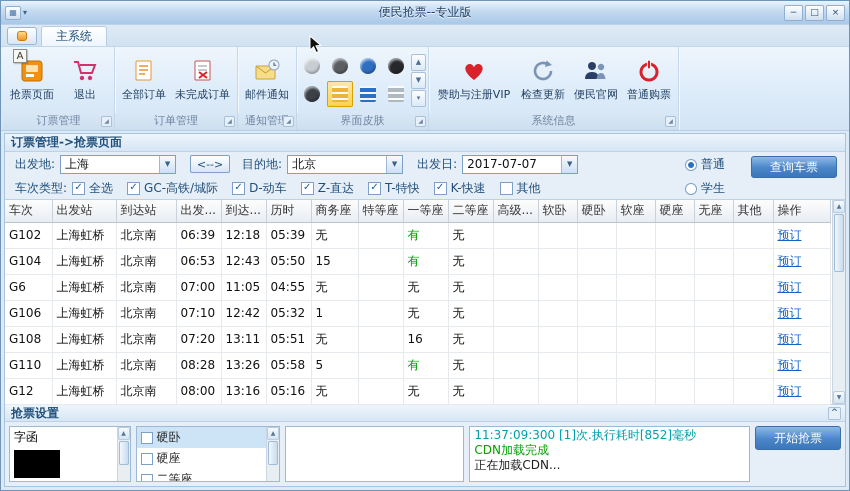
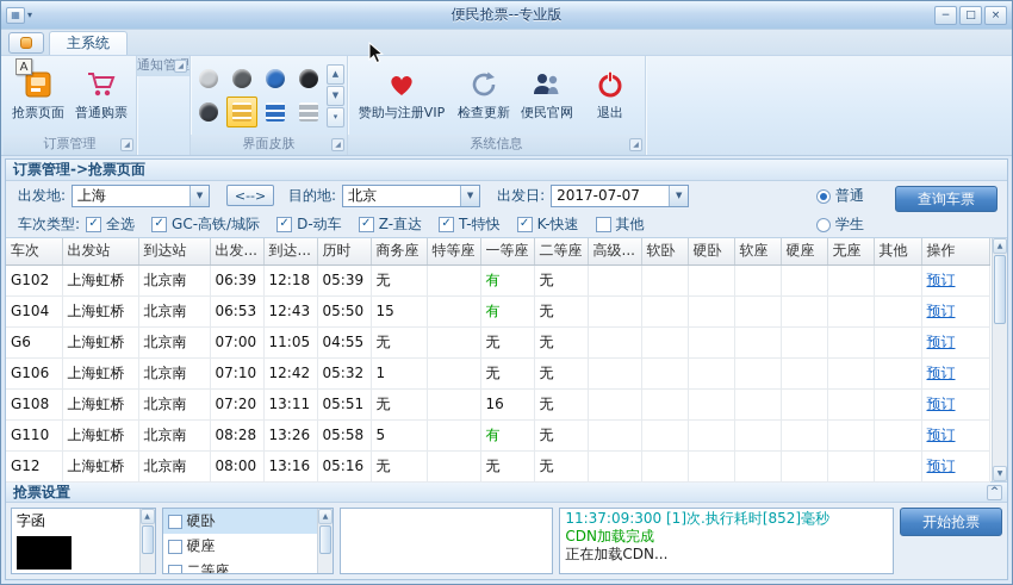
  ▦
  ▾
  便民抢票--专业版
  −
  □
  ×
  主系统
  A
  抢票页面
- 退出
+ 普通购票
  订票管理
- 全部订单
- 未完成订单
- 订单管理
- 邮件通知
  通知管
  ▲
  ▼
  ▾
  界面皮肤
  赞助与注册VIP
  检查更新
  便民官网
- 普通购票
+ 退出
  系统信息
  订票管理->抢票页面
  出发地:
  上海
  ▼
  <-->
  目的地:
  北京
  ▼
  出发日:
  2017-07-07
  ▼
  车次类型:
  ✓
  全选
  ✓
  GC-高铁/城际
  ✓
  D-动车
  ✓
  Z-直达
  ✓
  T-特快
  ✓
  K-快速
  其他
  普通
  学生
  查询车票
  车次	出发站	到达站	出发...	到达...	历时	商务座	特等座	一等座	二等座	高级...	软卧	硬卧	软座	硬座	无座	其他	操作
  G102	上海虹桥	北京南	06:39	12:18	05:39	无		有	无								预订
  G104	上海虹桥	北京南	06:53	12:43	05:50	15		有	无								预订
  G6	上海虹桥	北京南	07:00	11:05	04:55	无		无	无								预订
  G106	上海虹桥	北京南	07:10	12:42	05:32	1		无	无								预订
  G108	上海虹桥	北京南	07:20	13:11	05:51	无		16	无								预订
  G110	上海虹桥	北京南	08:28	13:26	05:58	5		有	无								预订
  G12	上海虹桥	北京南	08:00	13:16	05:16	无		无	无								预订
  抢票设置
  ^
  字函
  硬卧
  硬座
  二等座
  11:37:09:300 [1]次.执行耗时[852]毫秒
  CDN加载完成
  正在加载CDN...
  开始抢票
